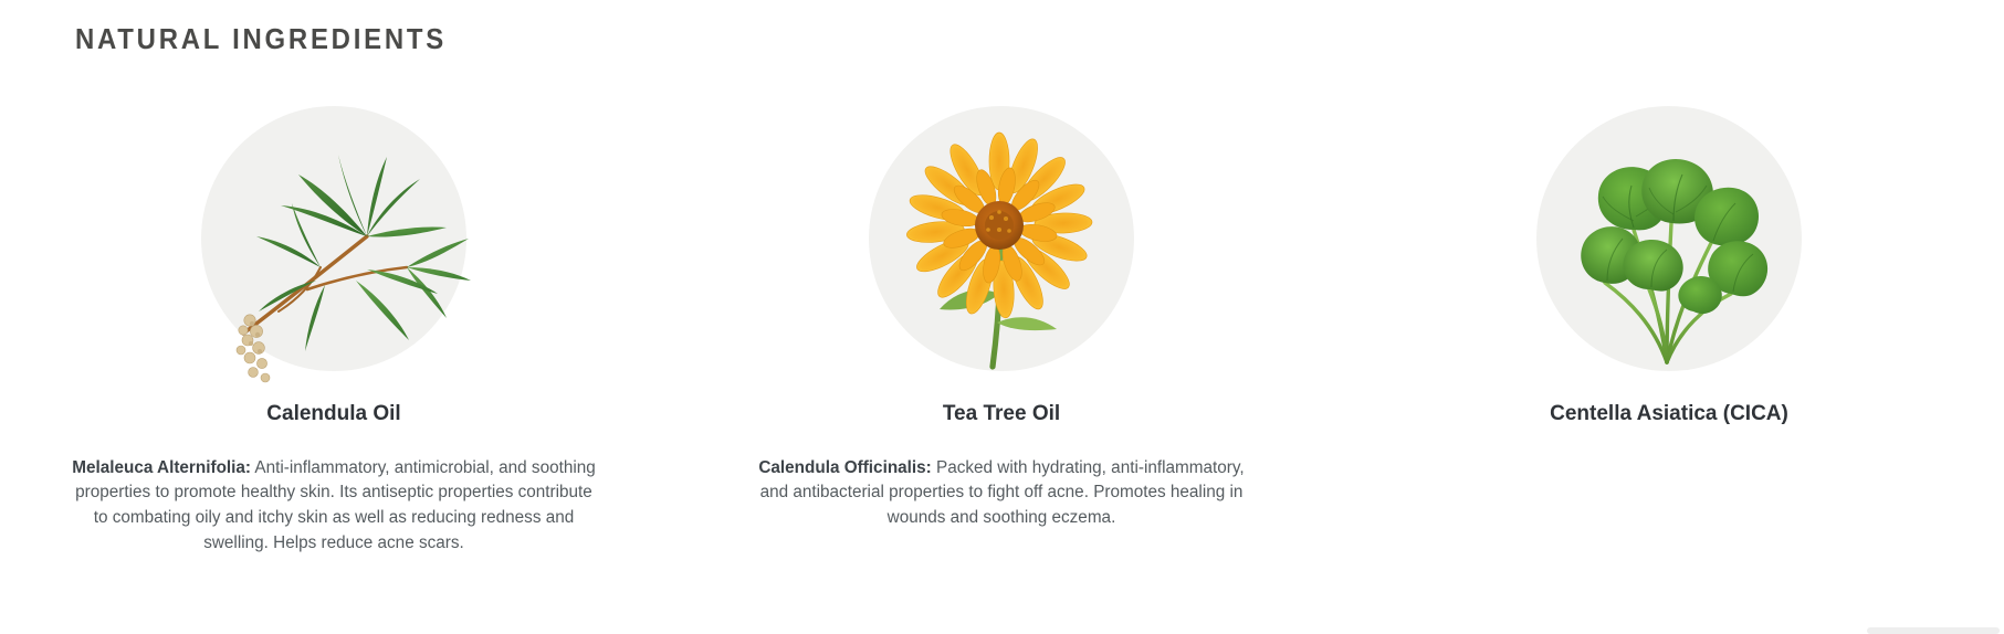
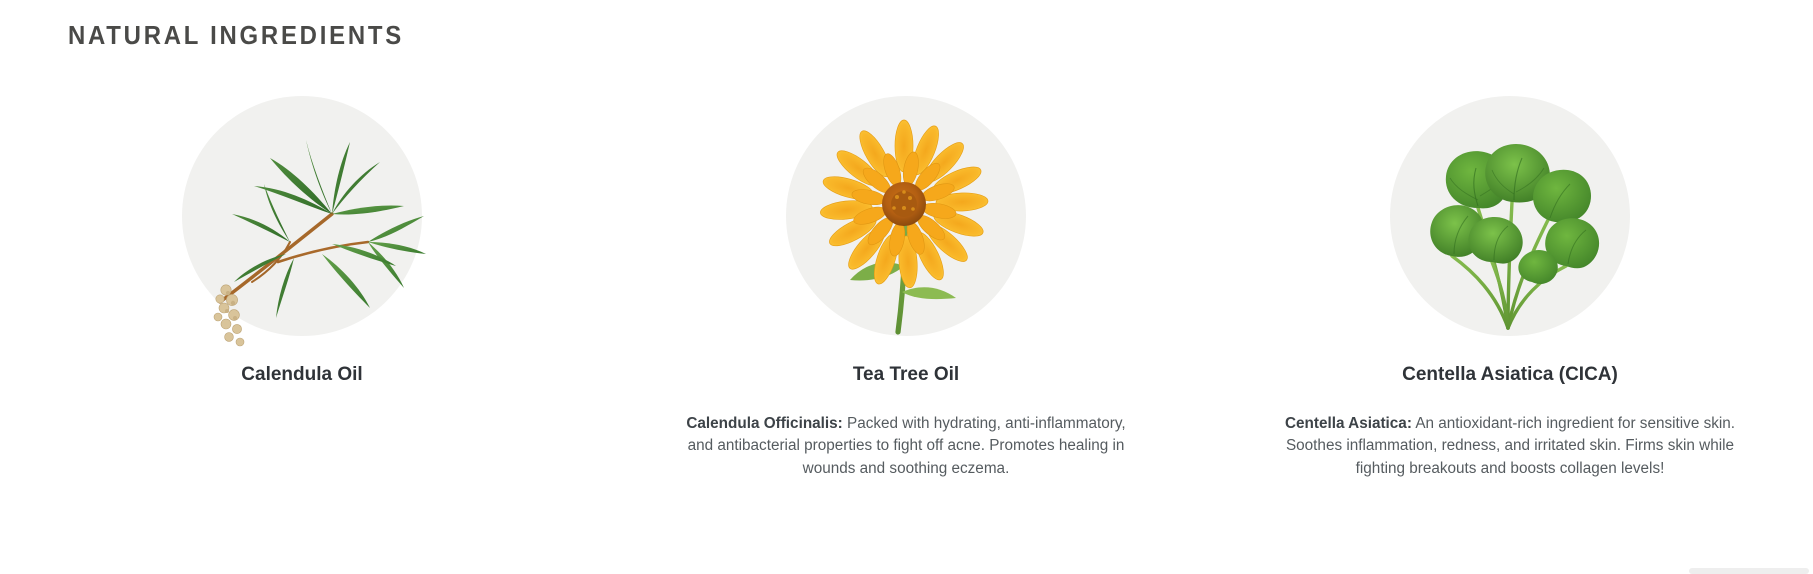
  NATURAL INGREDIENTS
  Calendula Oil
- Melaleuca Alternifolia: Anti-inflammatory, antimicrobial, and soothing properties to promote healthy skin. Its antiseptic properties contribute to combating oily and itchy skin as well as reducing redness and swelling. Helps reduce acne scars.
  Tea Tree Oil
  Calendula Officinalis: Packed with hydrating, anti-inflammatory, and antibacterial properties to fight off acne. Promotes healing in wounds and soothing eczema.
  Centella Asiatica (CICA)
+ Centella Asiatica: An antioxidant-rich ingredient for sensitive skin. Soothes inflammation, redness, and irritated skin. Firms skin while fighting breakouts and boosts collagen levels!
